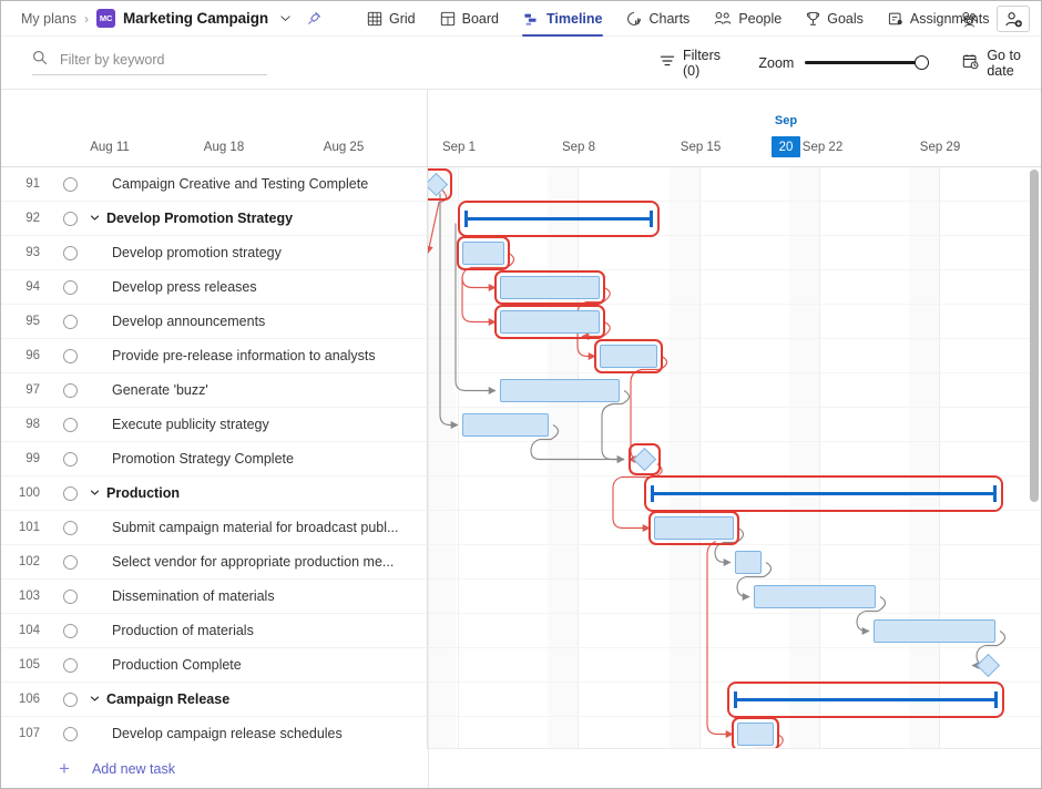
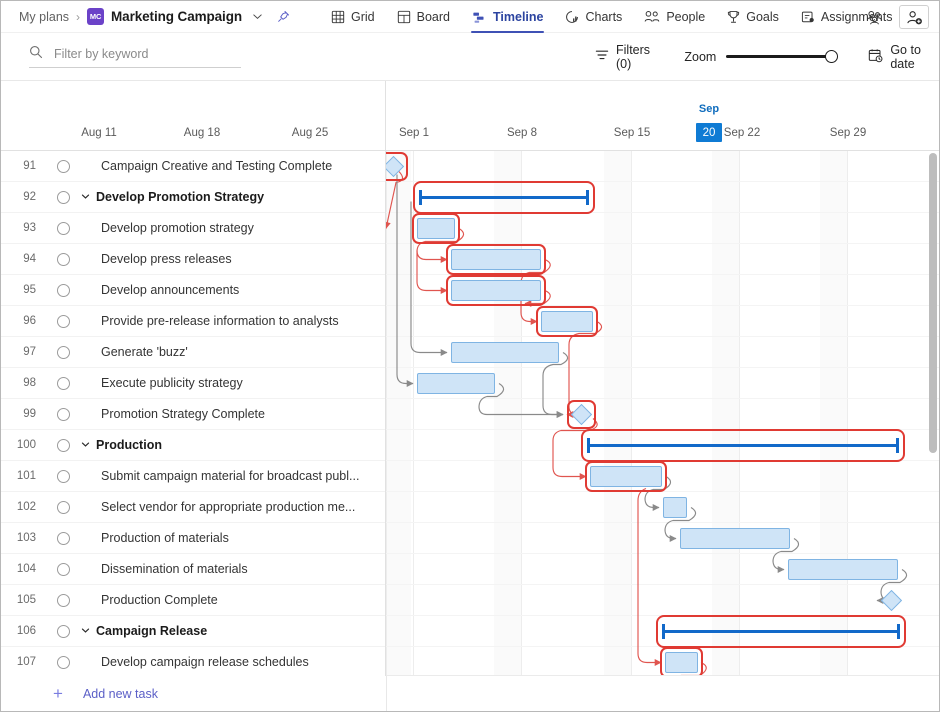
  My plans
  ›
  MC
  Marketing Campaign
  Grid
  Board
  Timeline
  Charts
  People
  Goals
  Assignments
  Filter by keyword
  Filters (0)
  Zoom
  Go to date
  Aug 11
  Aug 18
  Aug 25
  Sep 1
  Sep 8
  Sep 15
  Sep 22
  Sep 29
  Sep
  20
  91
  Campaign Creative and Testing Complete
  92
  Develop Promotion Strategy
  93
  Develop promotion strategy
  94
  Develop press releases
  95
  Develop announcements
  96
  Provide pre-release information to analysts
  97
  Generate 'buzz'
  98
  Execute publicity strategy
  99
  Promotion Strategy Complete
  100
  Production
  101
  Submit campaign material for broadcast publ...
  102
  Select vendor for appropriate production me...
  103
- Dissemination of materials
+ Production of materials
  104
- Production of materials
+ Dissemination of materials
  105
  Production Complete
  106
  Campaign Release
  107
  Develop campaign release schedules
  +
  Add new task
